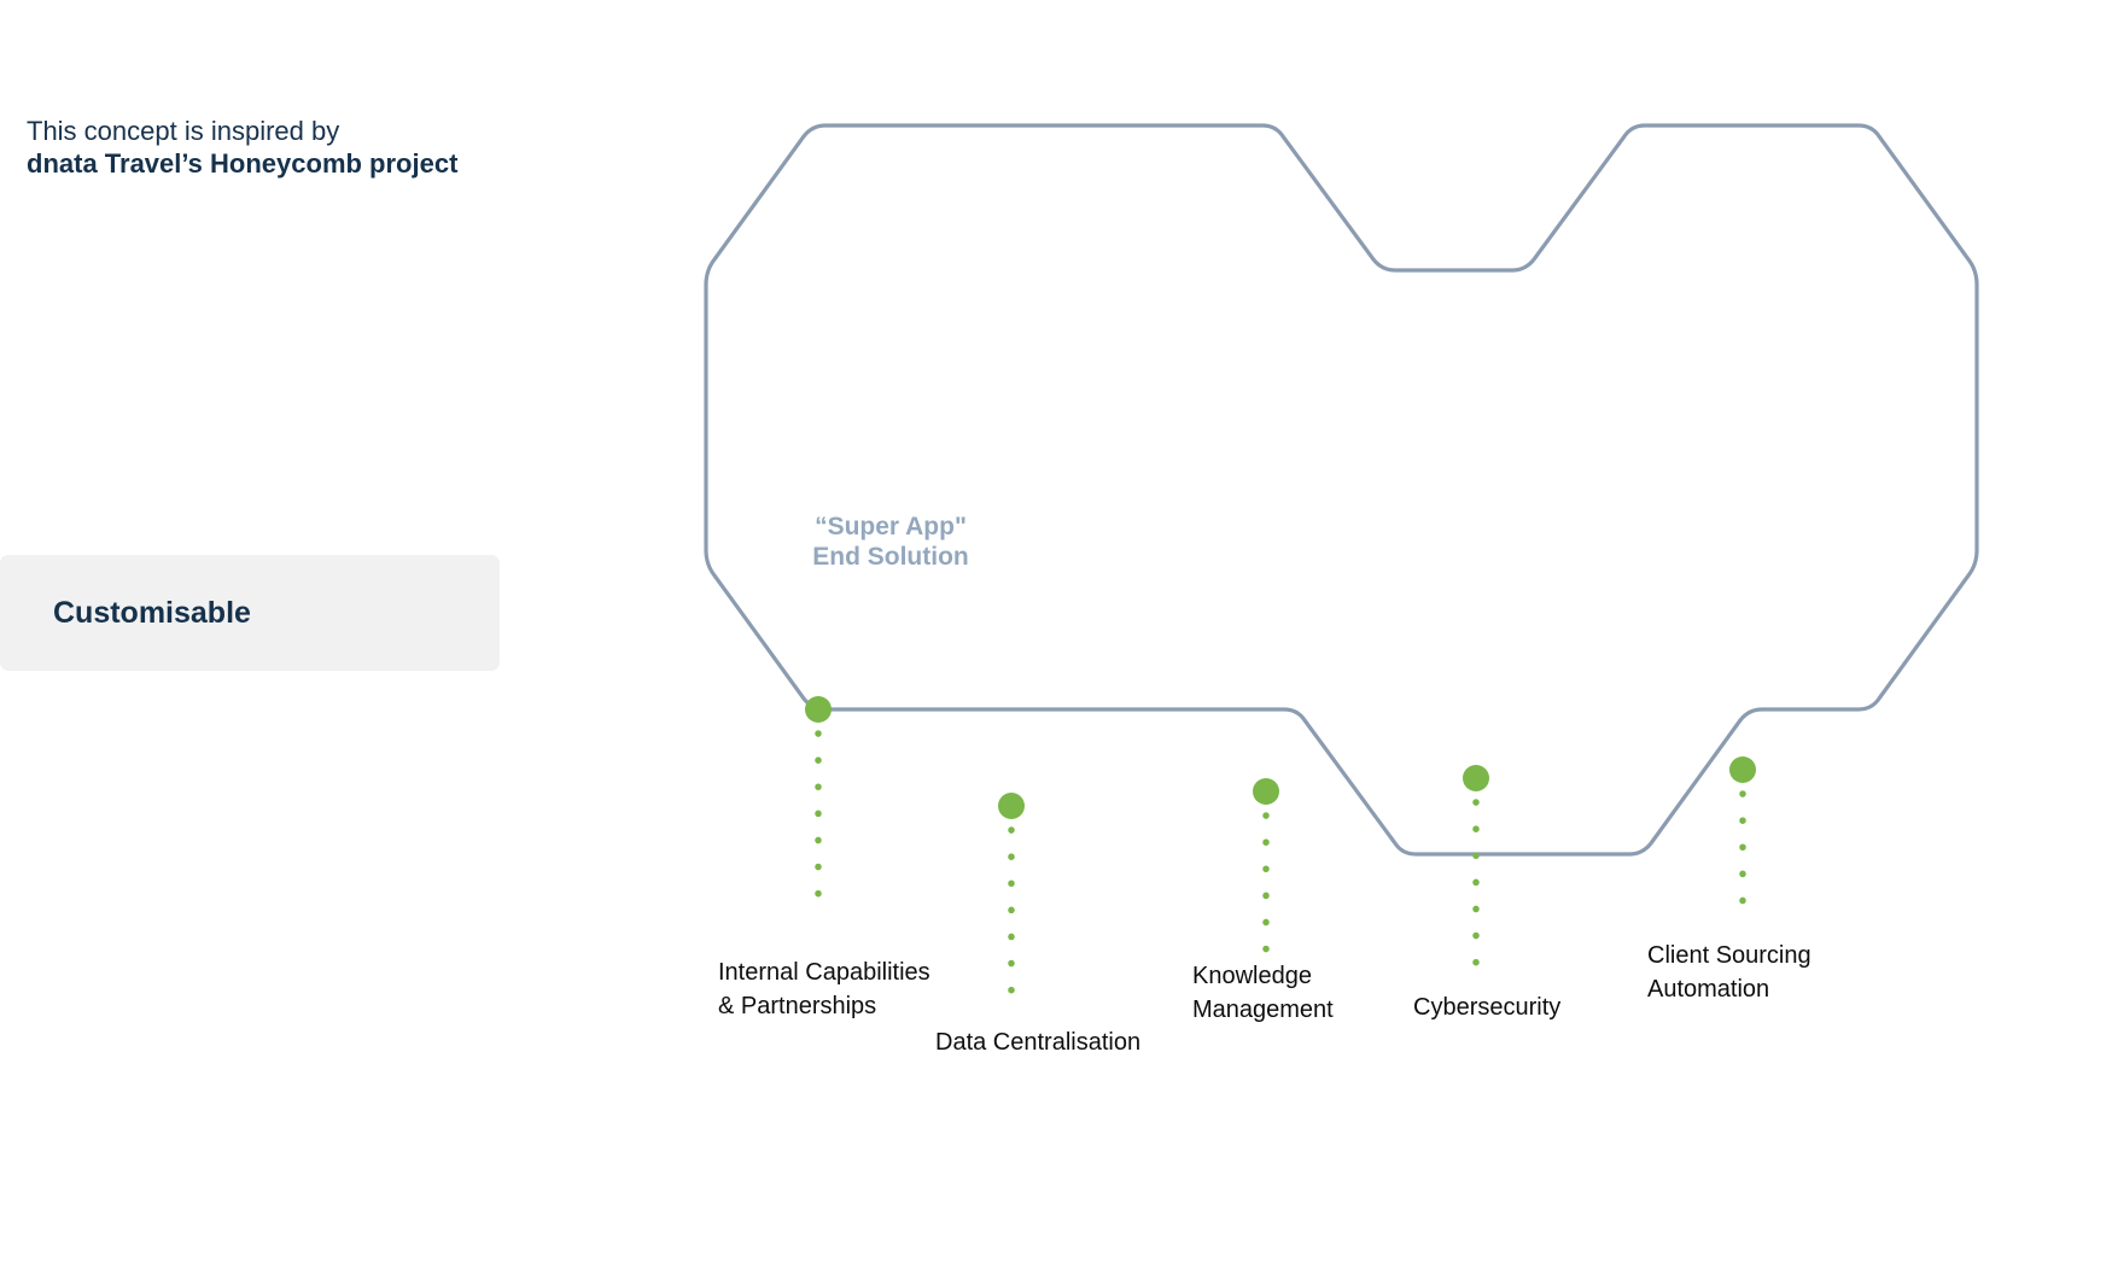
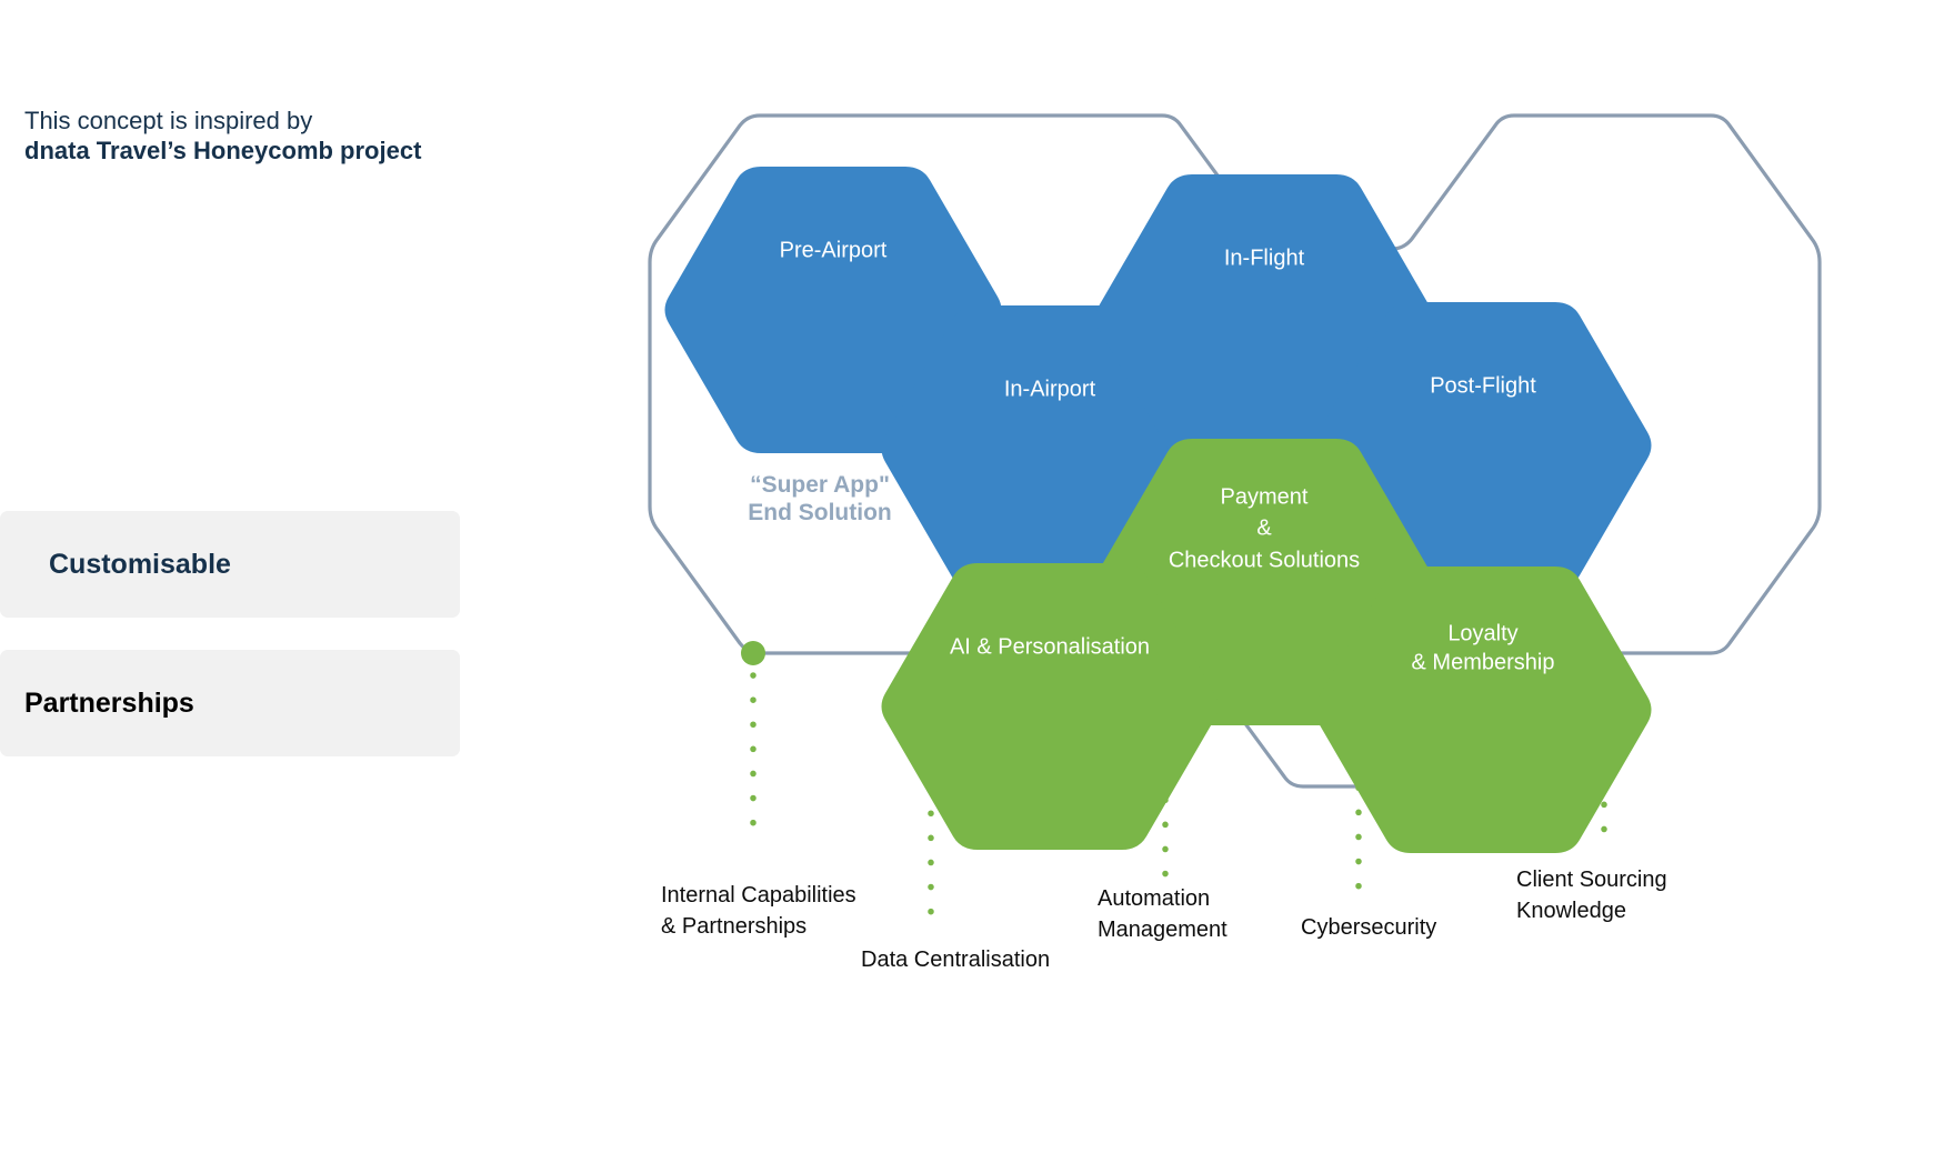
  This concept is inspired by
  dnata Travel’s Honeycomb project
  Customisable
+ Partnerships
+ Pre-Airport
+ In-Airport
+ In-Flight
+ Post-Flight
+ Payment
+ &
+ Checkout Solutions
+ AI & Personalisation
+ Loyalty
+ & Membership
  “Super App"
  End Solution
  Internal Capabilities
  & Partnerships
  Data Centralisation
- Knowledge
+ Automation
  Management
  Cybersecurity
  Client Sourcing
- Automation
+ Knowledge
